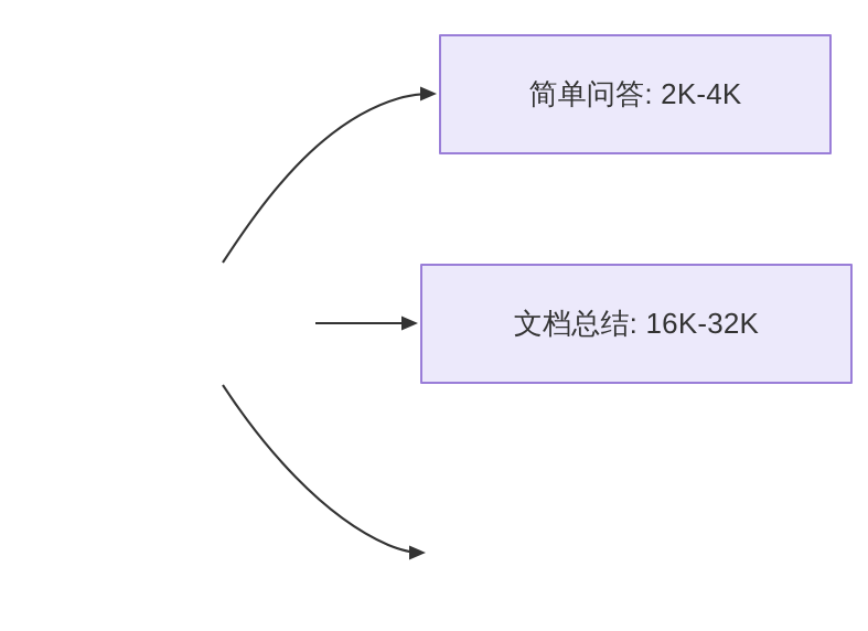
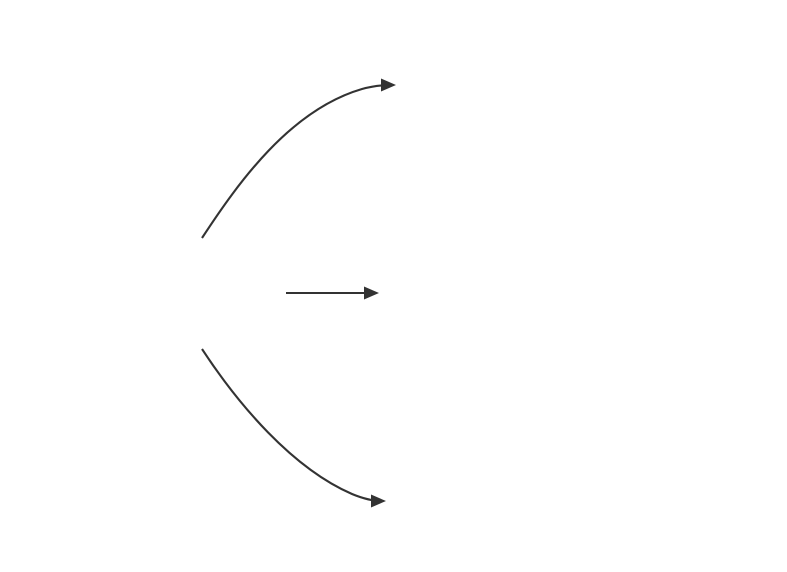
- 简单问答: 2K-4K
- 文档总结: 16K-32K
